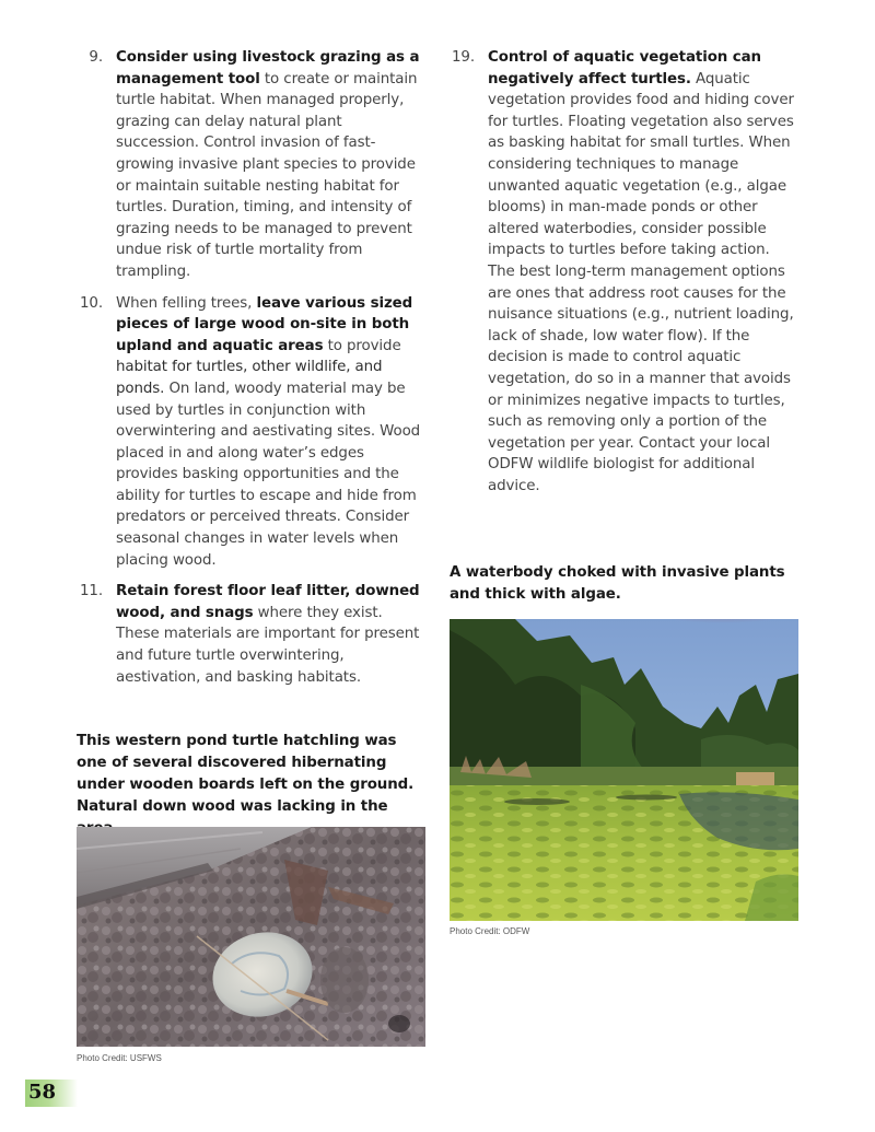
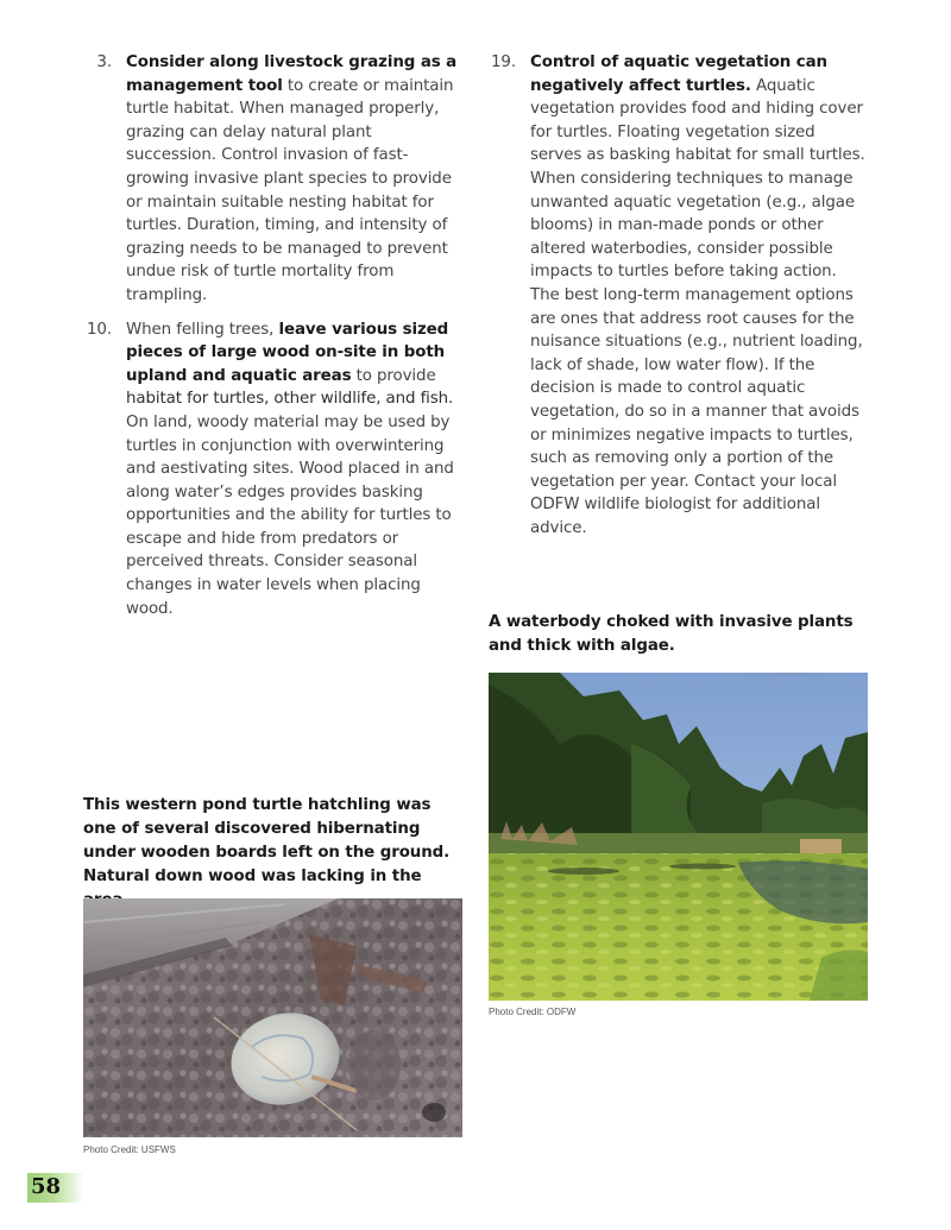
- 9.
+ 3.
- Consider using livestock grazing as a management tool to create or maintain turtle habitat. When managed properly, grazing can delay natural plant succession. Control invasion of fast-growing invasive plant species to provide or maintain suitable nesting habitat for turtles. Duration, timing, and intensity of grazing needs to be managed to prevent undue risk of turtle mortality from trampling.
+ Consider along livestock grazing as a management tool to create or maintain turtle habitat. When managed properly, grazing can delay natural plant succession. Control invasion of fast-growing invasive plant species to provide or maintain suitable nesting habitat for turtles. Duration, timing, and intensity of grazing needs to be managed to prevent undue risk of turtle mortality from trampling.
  10.
- When felling trees, leave various sized pieces of large wood on-site in both upland and aquatic areas to provide habitat for turtles, other wildlife, and ponds. On land, woody material may be used by turtles in conjunction with overwintering and aestivating sites. Wood placed in and along water’s edges provides basking opportunities and the ability for turtles to escape and hide from predators or perceived threats. Consider seasonal changes in water levels when placing wood.
+ When felling trees, leave various sized pieces of large wood on-site in both upland and aquatic areas to provide habitat for turtles, other wildlife, and fish. On land, woody material may be used by turtles in conjunction with overwintering and aestivating sites. Wood placed in and along water’s edges provides basking opportunities and the ability for turtles to escape and hide from predators or perceived threats. Consider seasonal changes in water levels when placing wood.
- 11.
- Retain forest floor leaf litter, downed wood, and snags where they exist. These materials are important for present and future turtle overwintering, aestivation, and basking habitats.
  19.
- Control of aquatic vegetation can negatively affect turtles. Aquatic vegetation provides food and hiding cover for turtles. Floating vegetation also serves as basking habitat for small turtles. When considering techniques to manage unwanted aquatic vegetation (e.g., algae blooms) in man-made ponds or other altered waterbodies, consider possible impacts to turtles before taking action. The best long-term management options are ones that address root causes for the nuisance situations (e.g., nutrient loading, lack of shade, low water flow). If the decision is made to control aquatic vegetation, do so in a manner that avoids or minimizes negative impacts to turtles, such as removing only a portion of the vegetation per year. Contact your local ODFW wildlife biologist for additional advice.
+ Control of aquatic vegetation can negatively affect turtles. Aquatic vegetation provides food and hiding cover for turtles. Floating vegetation sized serves as basking habitat for small turtles. When considering techniques to manage unwanted aquatic vegetation (e.g., algae blooms) in man-made ponds or other altered waterbodies, consider possible impacts to turtles before taking action. The best long-term management options are ones that address root causes for the nuisance situations (e.g., nutrient loading, lack of shade, low water flow). If the decision is made to control aquatic vegetation, do so in a manner that avoids or minimizes negative impacts to turtles, such as removing only a portion of the vegetation per year. Contact your local ODFW wildlife biologist for additional advice.
  This western pond turtle hatchling was one of several discovered hibernating under wooden boards left on the ground. Natural down wood was lacking in the
  Photo Credit: USFWS
  A waterbody choked with invasive plants and thick with algae.
  Photo Credit: ODFW
  58
